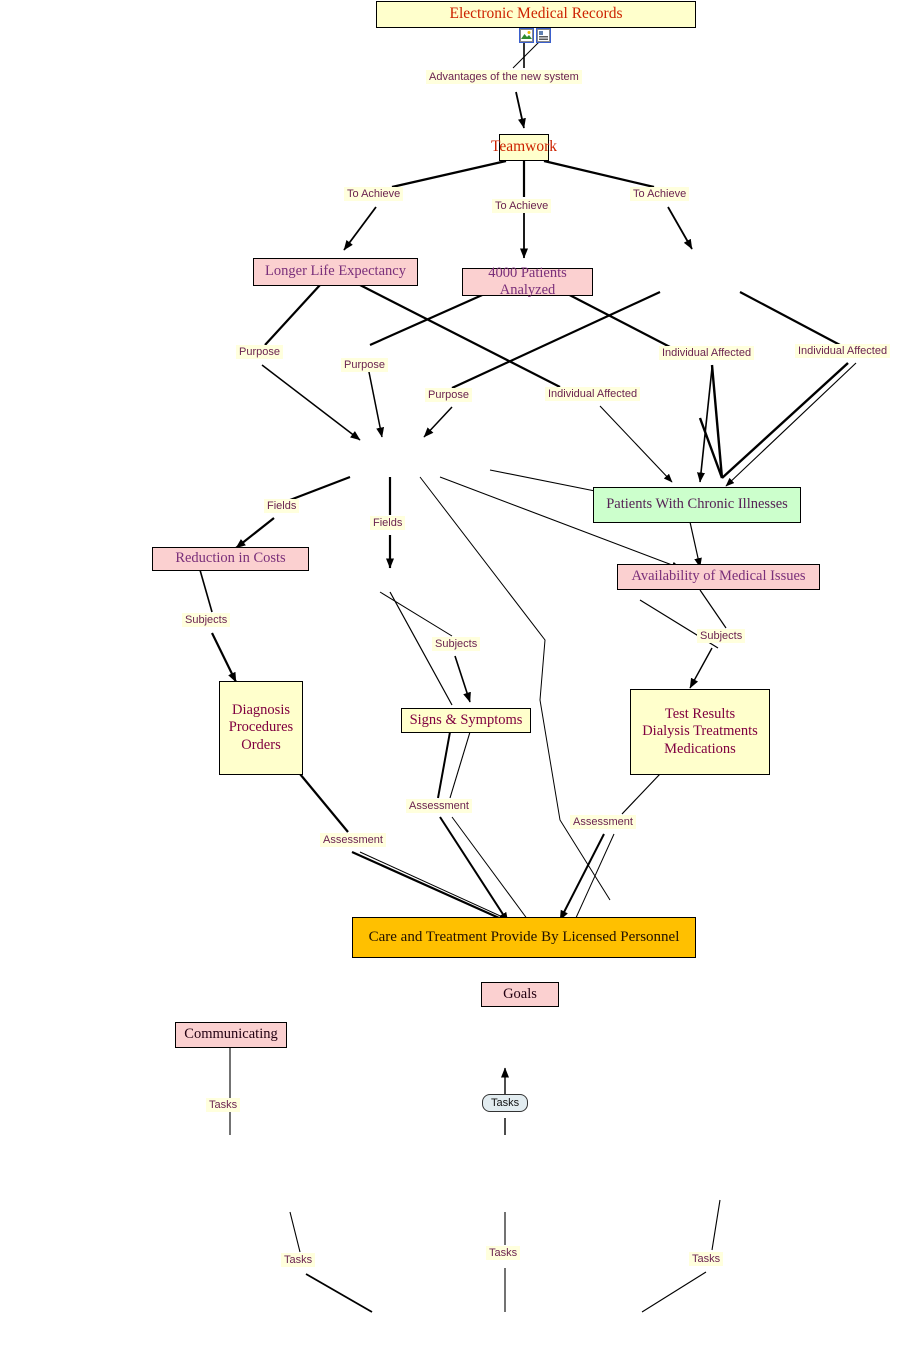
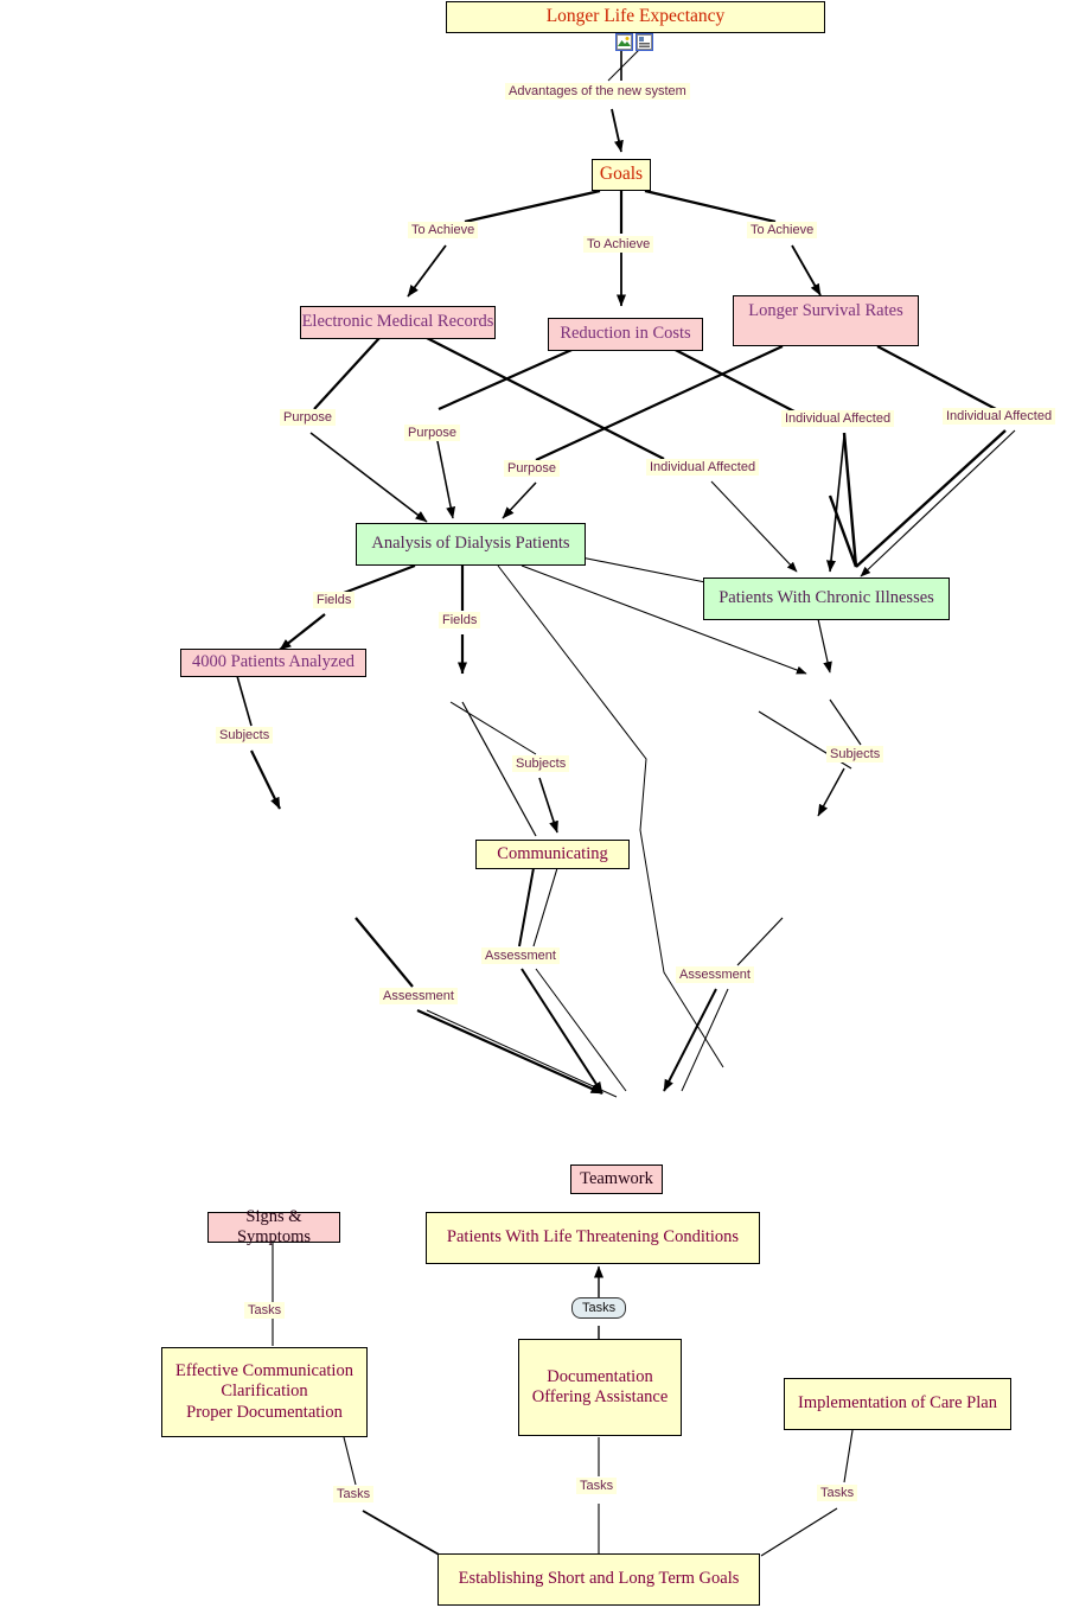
- Electronic Medical Records
+ Longer Life Expectancy
- Teamwork
+ Goals
- Longer Life Expectancy
+ Electronic Medical Records
- 4000 Patients Analyzed
+ Reduction in Costs
+ Longer Survival Rates
+ Analysis of Dialysis Patients
  Patients With Chronic Illnesses
- Reduction in Costs
+ 4000 Patients Analyzed
- Availability of Medical Issues
- Diagnosis
- Procedures
- Orders
- Signs & Symptoms
+ Communicating
- Test Results
- Dialysis Treatments
- Medications
- Care and Treatment Provide By Licensed Personnel
- Goals
+ Teamwork
- Communicating
+ Signs & Symptoms
+ Patients With Life Threatening Conditions
+ Effective Communication
+ Clarification
+ Proper Documentation
+ Documentation
+ Offering Assistance
+ Implementation of Care Plan
+ Establishing Short and Long Term Goals
  Advantages of the new system
  To Achieve
  To Achieve
  To Achieve
  Purpose
  Purpose
  Purpose
  Individual Affected
  Individual Affected
  Individual Affected
  Fields
  Fields
  Subjects
  Subjects
  Subjects
  Assessment
  Assessment
  Assessment
  Tasks
  Tasks
  Tasks
  Tasks
  Tasks
